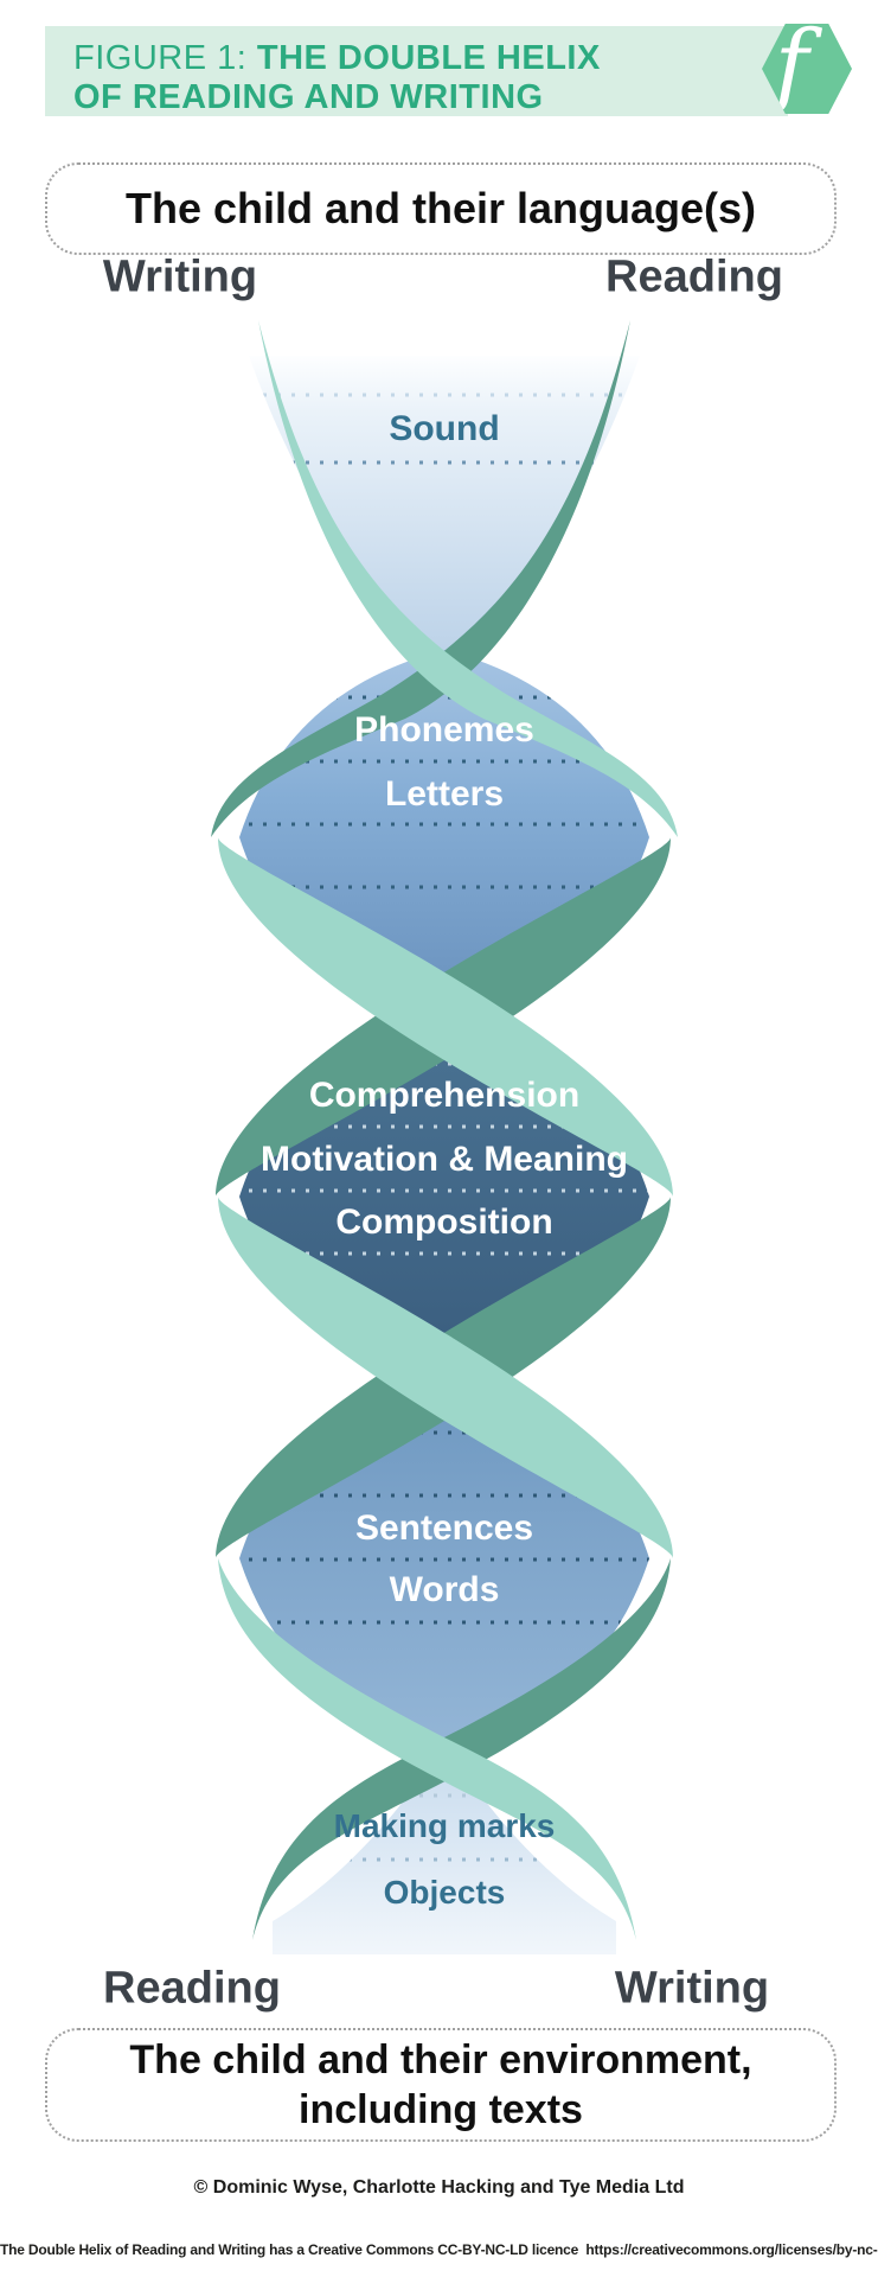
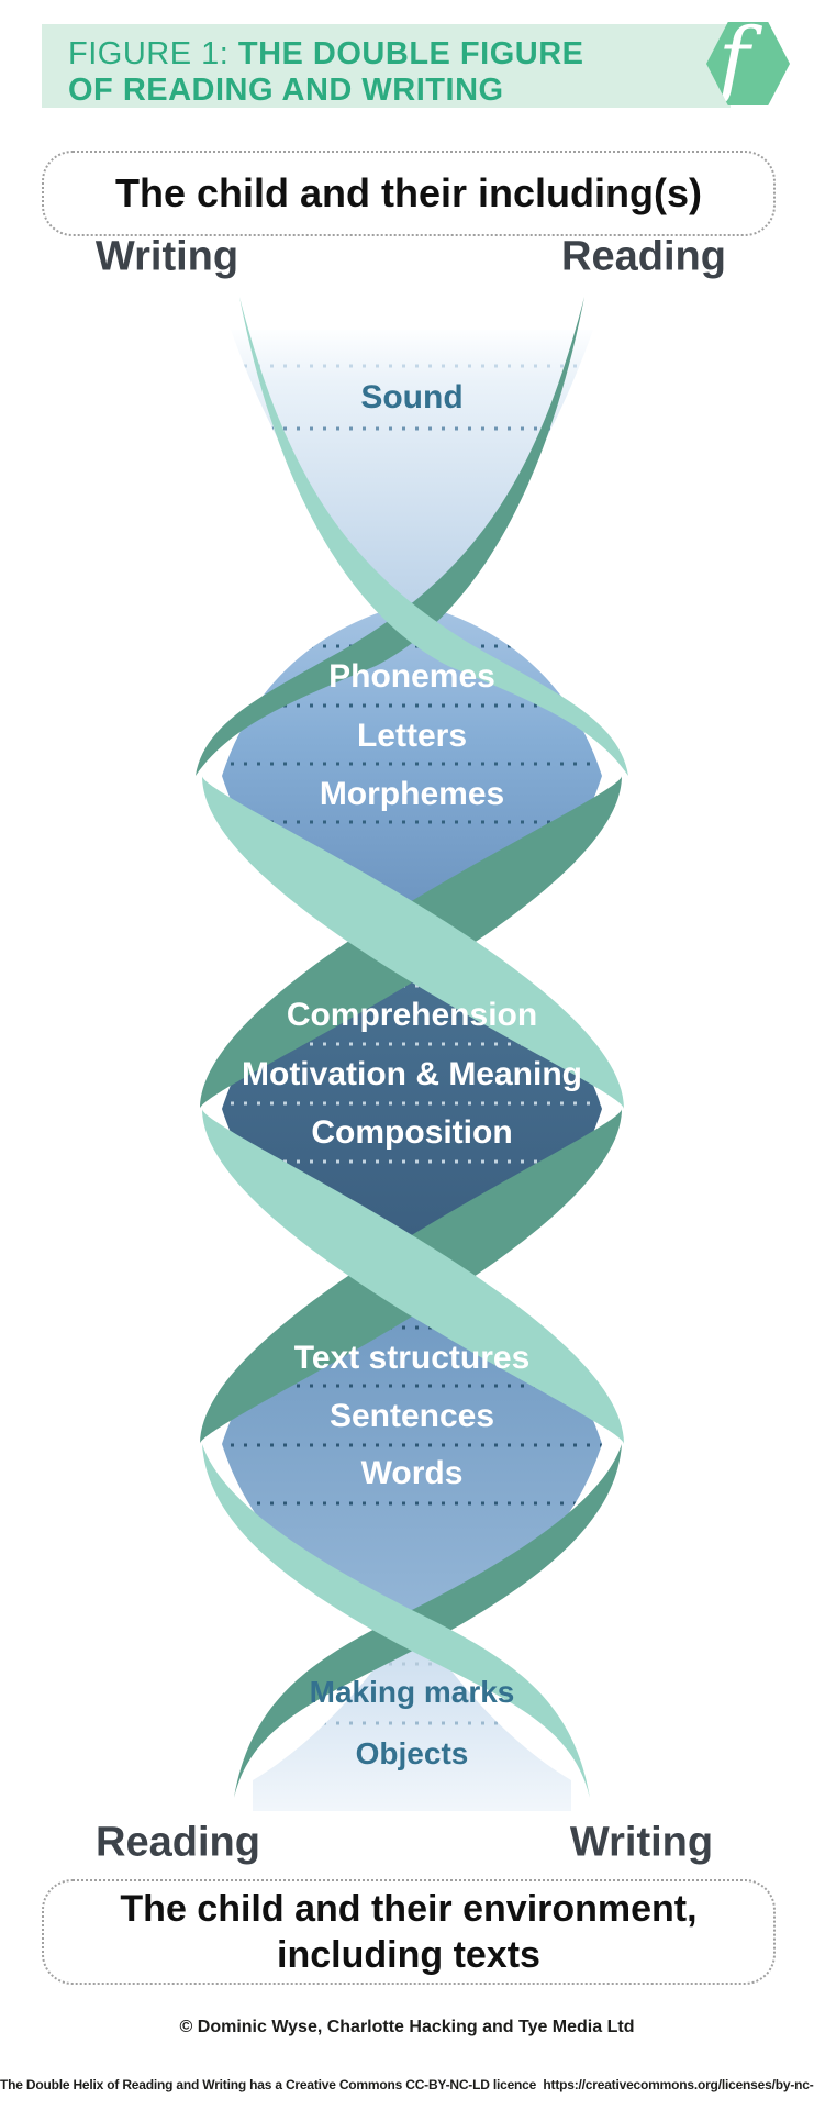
- FIGURE 1: THE DOUBLE HELIX OF READING AND WRITING
+ FIGURE 1: THE DOUBLE FIGURE OF READING AND WRITING
  f
- The child and their language(s)
+ The child and their including(s)
  Writing
  Reading
  Sound
  Phonemes
  Letters
+ Morphemes
  Comprehension
  Motivation & Meaning
  Composition
+ Text structures
  Sentences
  Words
  Making marks
  Objects
  Reading
  Writing
  The child and their environment, including texts
  © Dominic Wyse, Charlotte Hacking and Tye Media Ltd
  The Double Helix of Reading and Writing has a Creative Commons CC-BY-NC-LD licence https://creativecommons.org/licenses/by-nc-
